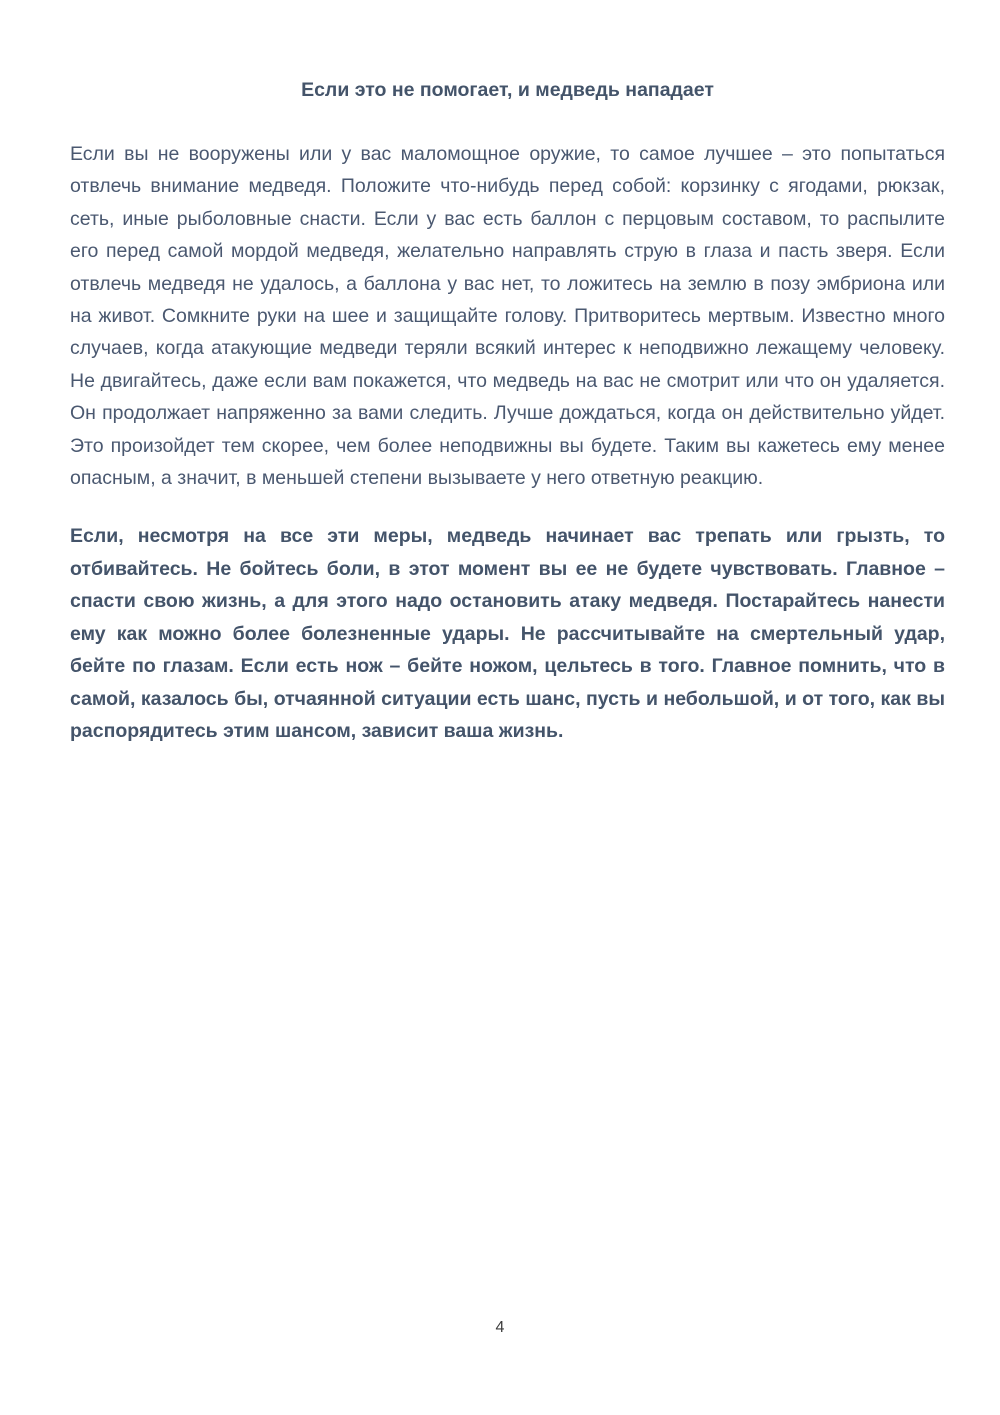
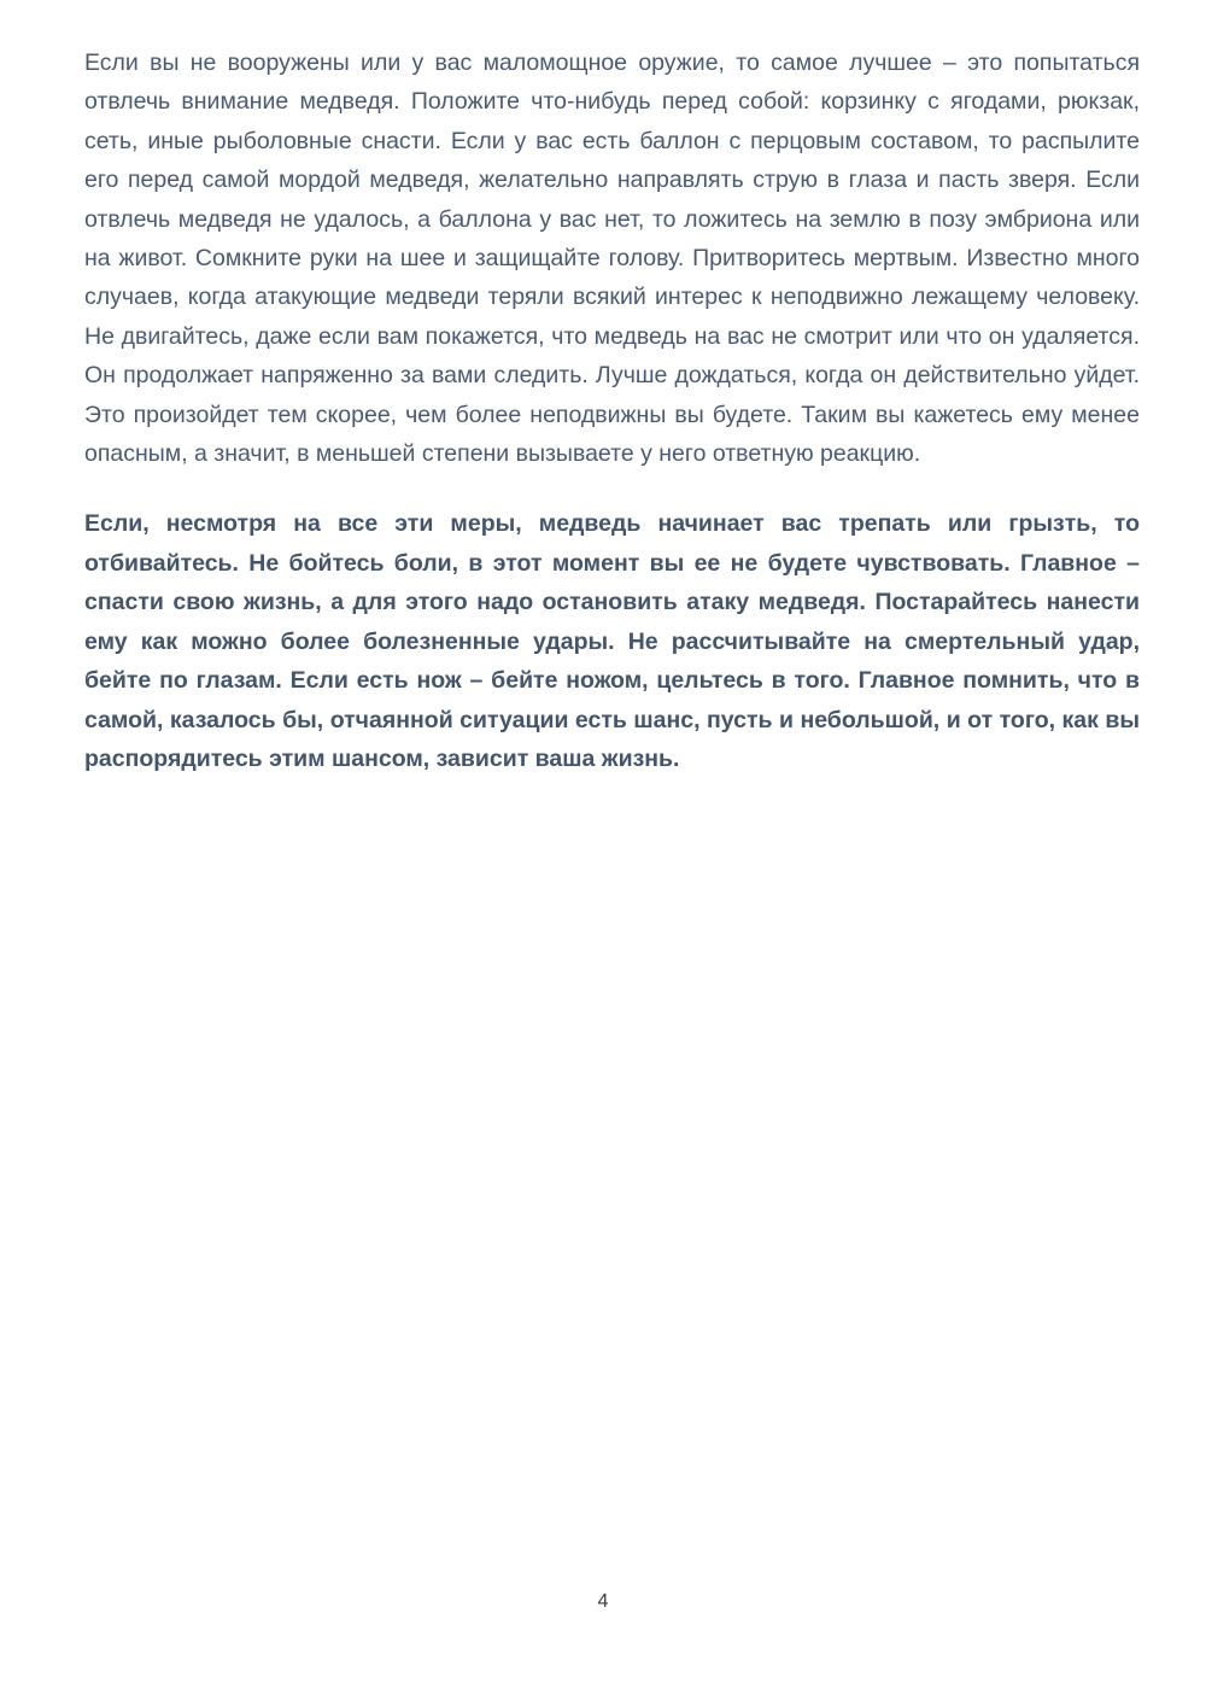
- Если это не помогает, и медведь нападает
  Если вы не вооружены или у вас маломощное оружие, то самое лучшее – это попытаться отвлечь внимание медведя. Положите что-нибудь перед собой: корзинку с ягодами, рюкзак, сеть, иные рыболовные снасти. Если у вас есть баллон с перцовым составом, то распылите его перед самой мордой медведя, желательно направлять струю в глаза и пасть зверя. Если отвлечь медведя не удалось, а баллона у вас нет, то ложитесь на землю в позу эмбриона или на живот. Сомкните руки на шее и защищайте голову. Притворитесь мертвым. Известно много случаев, когда атакующие медведи теряли всякий интерес к неподвижно лежащему человеку. Не двигайтесь, даже если вам покажется, что медведь на вас не смотрит или что он удаляется. Он продолжает напряженно за вами следить. Лучше дождаться, когда он действительно уйдет. Это произойдет тем скорее, чем более неподвижны вы будете. Таким вы кажетесь ему менее опасным, а значит, в меньшей степени вызываете у него ответную реакцию.
  Если, несмотря на все эти меры, медведь начинает вас трепать или грызть, то отбивайтесь. Не бойтесь боли, в этот момент вы ее не будете чувствовать. Главное – спасти свою жизнь, а для этого надо остановить атаку медведя. Постарайтесь нанести ему как можно более болезненные удары. Не рассчитывайте на смертельный удар, бейте по глазам. Если есть нож – бейте ножом, цельтесь в того. Главное помнить, что в самой, казалось бы, отчаянной ситуации есть шанс, пусть и небольшой, и от того, как вы распорядитесь этим шансом, зависит ваша жизнь.
  4
